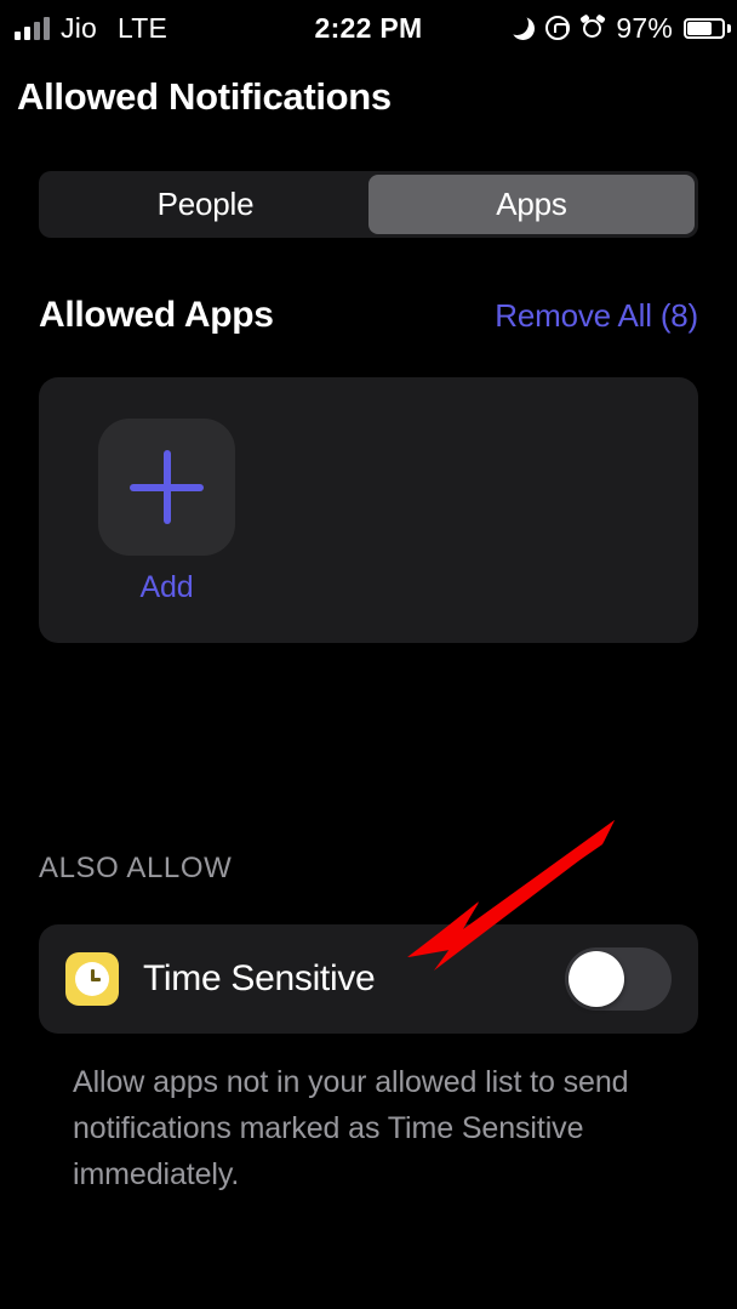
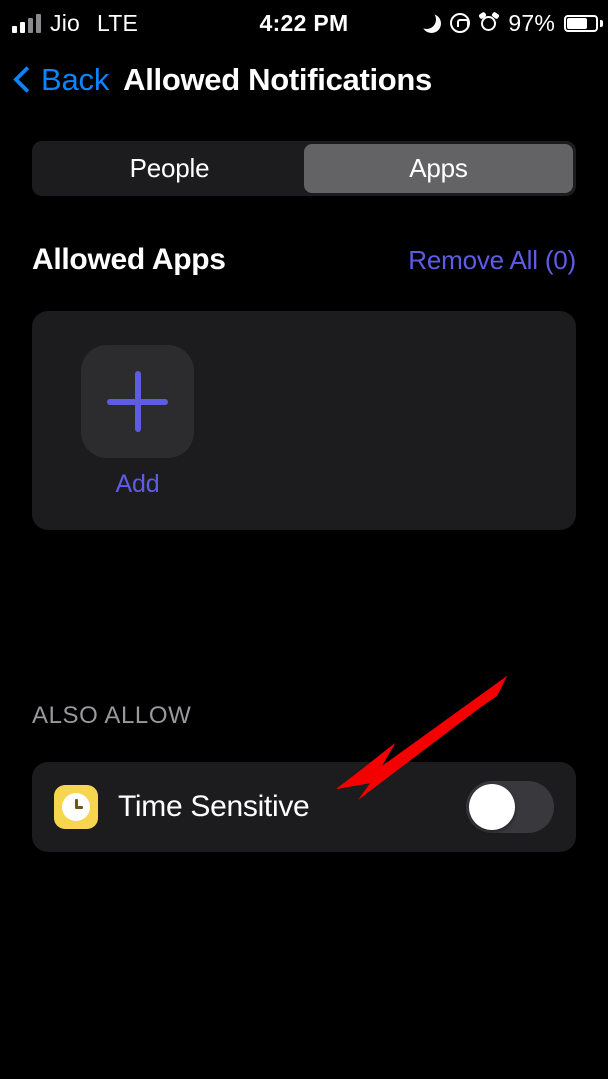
  Jio
  LTE
- 2:22 PM
+ 4:22 PM
  97%
+ Back
  Allowed Notifications
  People
  Apps
  Allowed Apps
- Remove All (8)
+ Remove All (0)
  Add
  ALSO ALLOW
  Time Sensitive
- Allow apps not in your allowed list to send notifications marked as Time Sensitive immediately.
